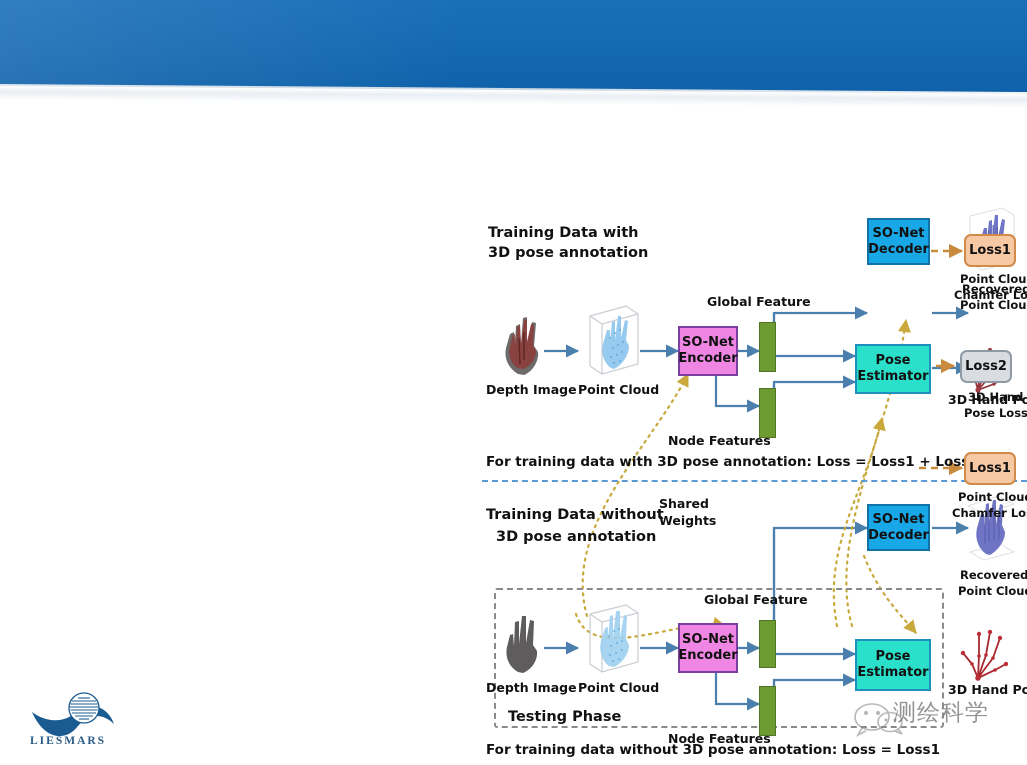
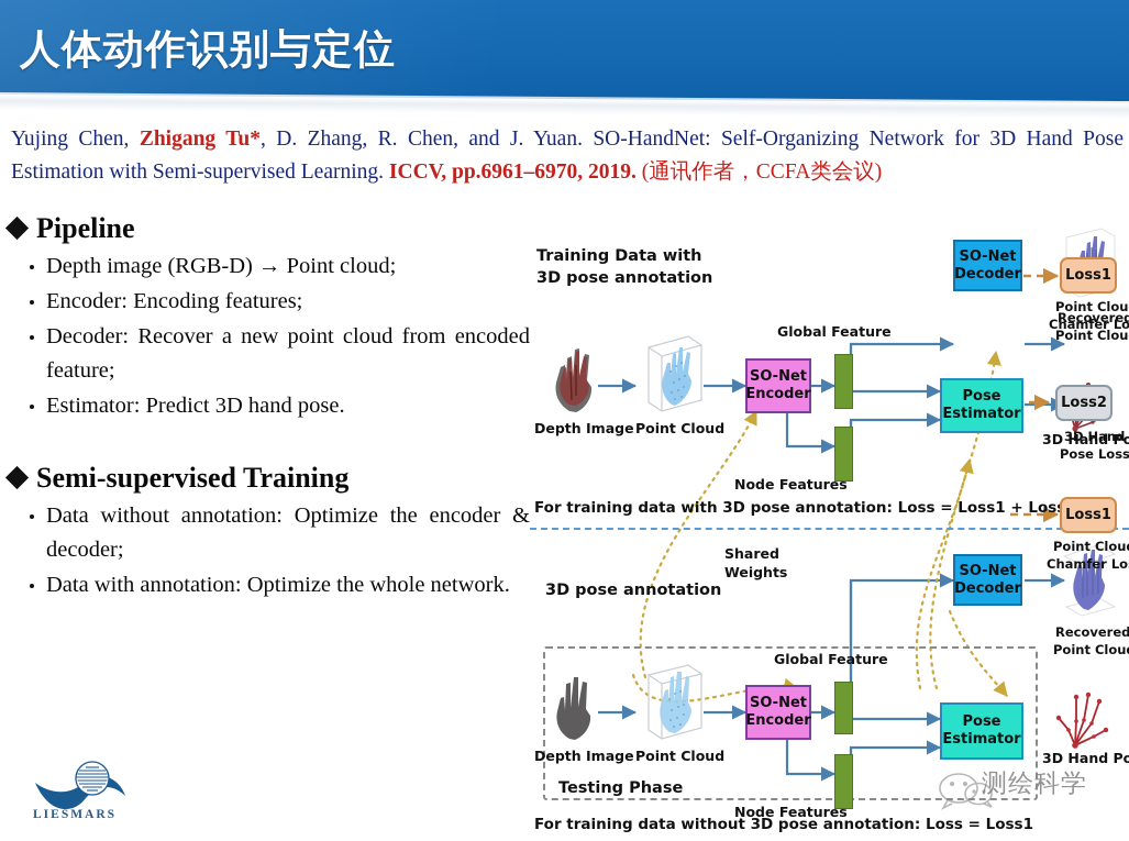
+ 人体动作识别与定位
+ Yujing Chen, Zhigang Tu*, D. Zhang, R. Chen, and J. Yuan. SO-HandNet: Self-Organizing Network for 3D Hand Pose Estimation with Semi-supervised Learning. ICCV, pp.6961–6970, 2019. (通讯作者，CCFA类会议)
+ Pipeline
+ Depth image (RGB-D) → Point cloud;
+ Encoder: Encoding features;
+ Decoder: Recover a new point cloud from encoded feature;
+ Estimator: Predict 3D hand pose.
+ Semi-supervised Training
+ Data without annotation: Optimize the encoder & decoder;
+ Data with annotation: Optimize the whole network.
  LIESMARS
  测绘科学
  Training Data with
  3D pose annotation
  Depth Image
  Point Cloud
  SO-Net
  Encoder
  Global Feature
  Node Features
  SO-Net
  Decoder
  Pose
  Estimator
  Recovered
  Point Clou
  3D Hand Po
  Loss1
  Point Clou
  Chamfer Lo
  Loss2
  3D Hand
  Pose Loss
  For training data with 3D pose annotation: Loss = Loss1 + Los
- Training Data without
  3D pose annotation
  Shared
  Weights
  Depth Image
  Point Cloud
  SO-Net
  Encoder
  Global Feature
  Node Features
  SO-Net
  Decoder
  Pose
  Estimator
  Recovered
  Point Clou
  3D Hand Po
  Loss1
  Point Clou
  Chamfer Lo
  Testing Phase
  For training data without 3D pose annotation: Loss = Loss1
